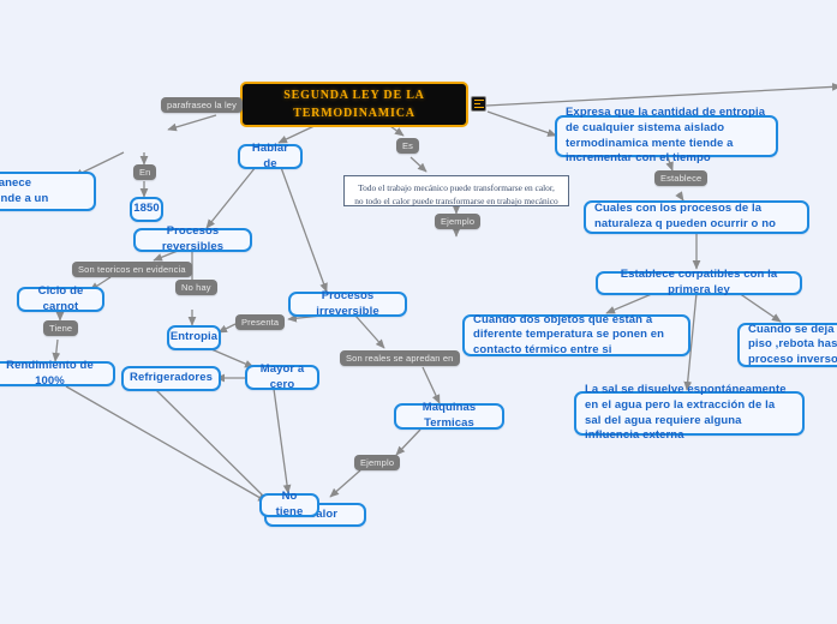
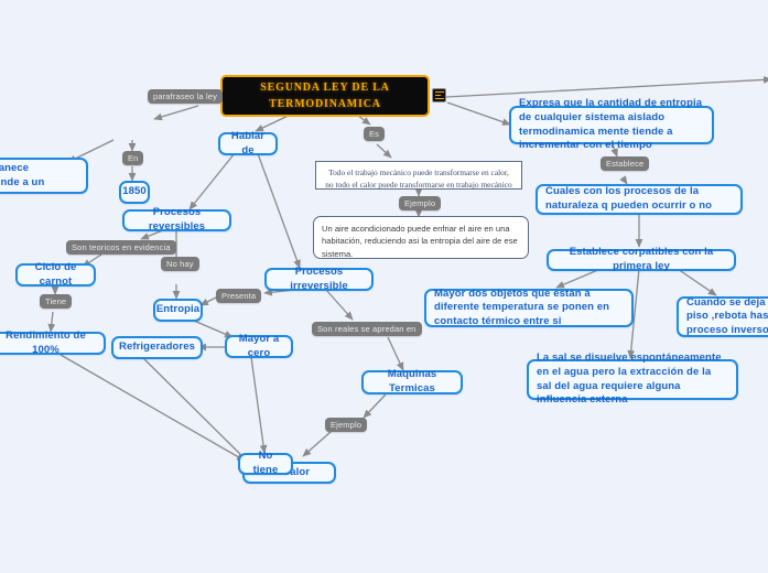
  SEGUNDA LEY DE LA
  TERMODINAMICA
  parafraseo la ley
  En
  Es
  Establece
  Son teoricos en evidencia
  No hay
  Tiene
  Presenta
  Son reales se apredan en
  Ejemplo
  Ejemplo
  Todo el trabajo mecánico puede transformarse en calor, no todo el calor puede transformarse en trabajo mecánico
+ Un aire acondicionado puede enfriar el aire en una habitación, reduciendo asi la entropia del aire de ese sistema.
  1850
  Hablar de
  Procesos reversibles
  Ciclo de carnot
  Rendimiento de 100%
  Entropia
  Refrigeradores
  Mayor a cero
  Procesos irreversible
  Maquinas Termicas
  No tiene
  Expresa que la cantidad de entropia de cualquier sistema aislado termodinamica mente tiende a incrementar con el tiempo
  Cuales con los procesos de la naturaleza q pueden ocurrir o no
  Establece corpatibles con la primera ley
- Cuando dos objetos que están a diferente temperatura se ponen en contacto térmico entre si
+ Mayor dos objetos que están a diferente temperatura se ponen en contacto térmico entre si
  Cuando se deja
  piso ,rebota has
  proceso inverso
  La sal se disuelve espontáneamente en el agua pero la extracción de la sal del agua requiere alguna influencia externa
